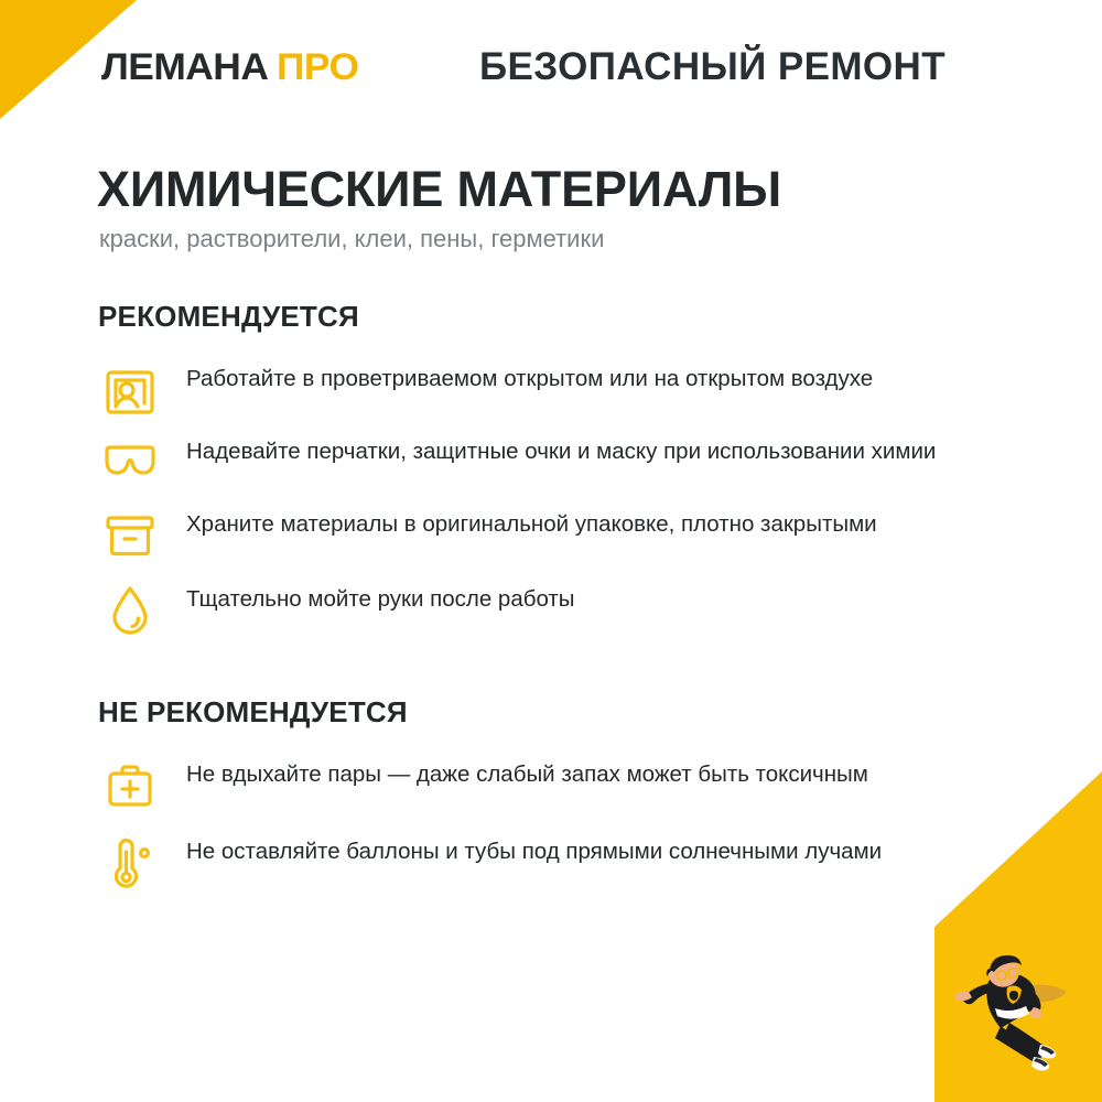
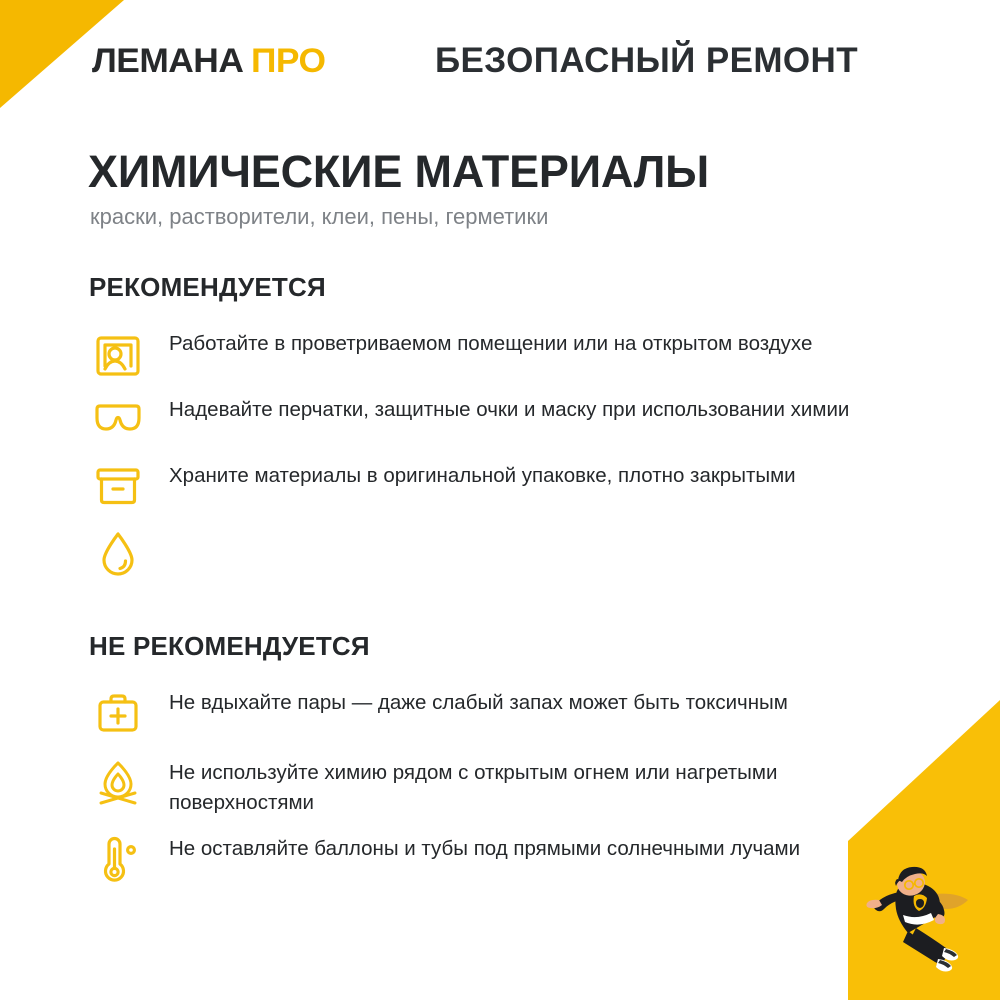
  ЛЕМАНА
  ПРО
  БЕЗОПАСНЫЙ РЕМОНТ
  ХИМИЧЕСКИЕ МАТЕРИАЛЫ
  краски, растворители, клеи, пены, герметики
  РЕКОМЕНДУЕТСЯ
- Работайте в проветриваемом открытом или на открытом воздухе
+ Работайте в проветриваемом помещении или на открытом воздухе
  Надевайте перчатки, защитные очки и маску при использовании химии
  Храните материалы в оригинальной упаковке, плотно закрытыми
- Тщательно мойте руки после работы
  НЕ РЕКОМЕНДУЕТСЯ
  Не вдыхайте пары — даже слабый запах может быть токсичным
+ Не используйте химию рядом с открытым огнем или нагретыми поверхностями
  Не оставляйте баллоны и тубы под прямыми солнечными лучами
